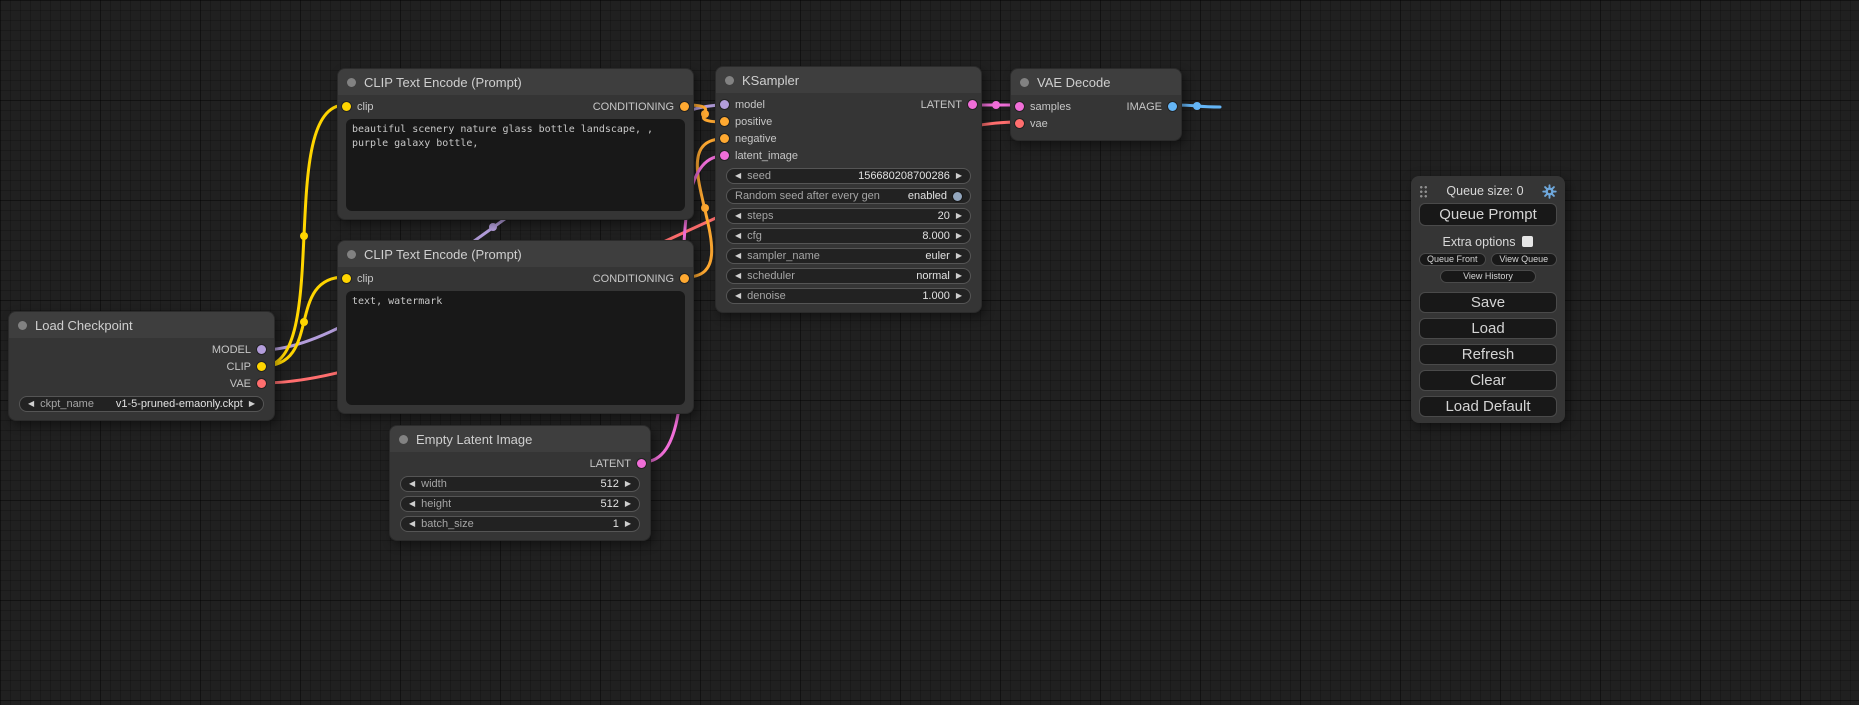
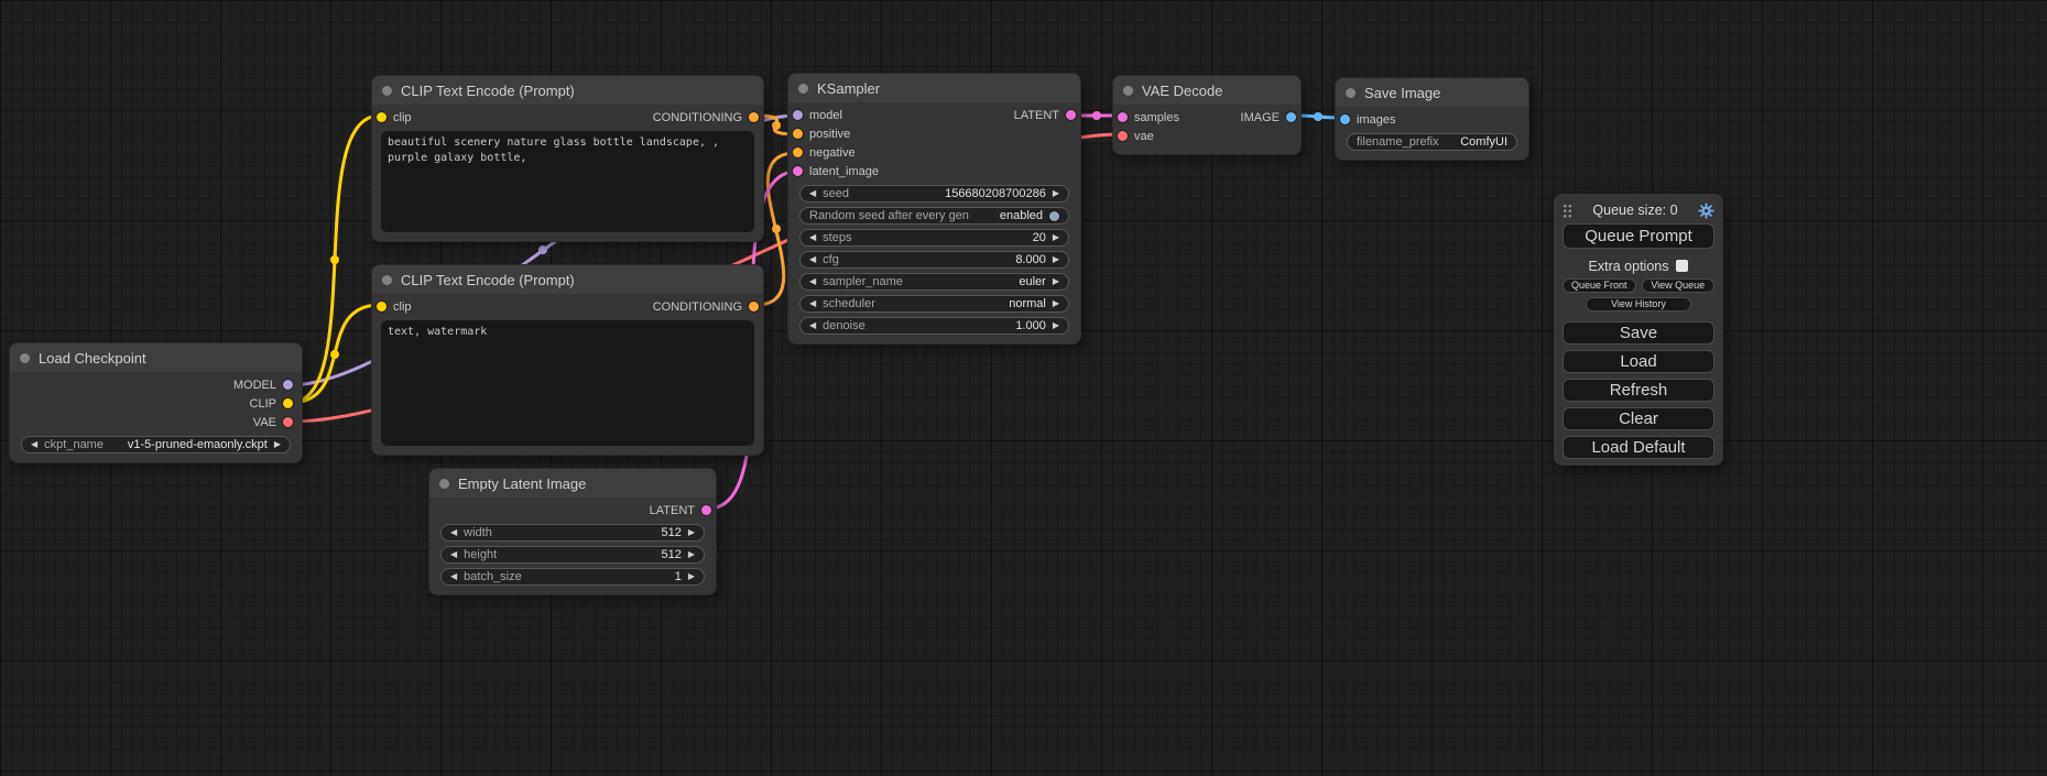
  Load Checkpoint
  MODEL
  CLIP
  VAE
  ◀
  ckpt_name
  v1-5-pruned-emaonly.ckpt
  ▶
  CLIP Text Encode (Prompt)
  clip
  CONDITIONING
  beautiful scenery nature glass bottle landscape, , purple galaxy bottle,
  CLIP Text Encode (Prompt)
  clip
  CONDITIONING
  text, watermark
  Empty Latent Image
  LATENT
  ◀
  width
  512
  ▶
  ◀
  height
  512
  ▶
  ◀
  batch_size
  1
  ▶
  KSampler
  model
  LATENT
  positive
  negative
  latent_image
  ◀
  seed
  156680208700286
  ▶
  Random seed after every gen
  enabled
  ◀
  steps
  20
  ▶
  ◀
  cfg
  8.000
  ▶
  ◀
  sampler_name
  euler
  ▶
  ◀
  scheduler
  normal
  ▶
  ◀
  denoise
  1.000
  ▶
  VAE Decode
  samples
  IMAGE
  vae
+ Save Image
+ images
+ filename_prefix
+ ComfyUI
  Queue size: 0
  Queue Prompt
  Extra options
  Queue Front
  View Queue
  View History
  Save
  Load
  Refresh
  Clear
  Load Default
